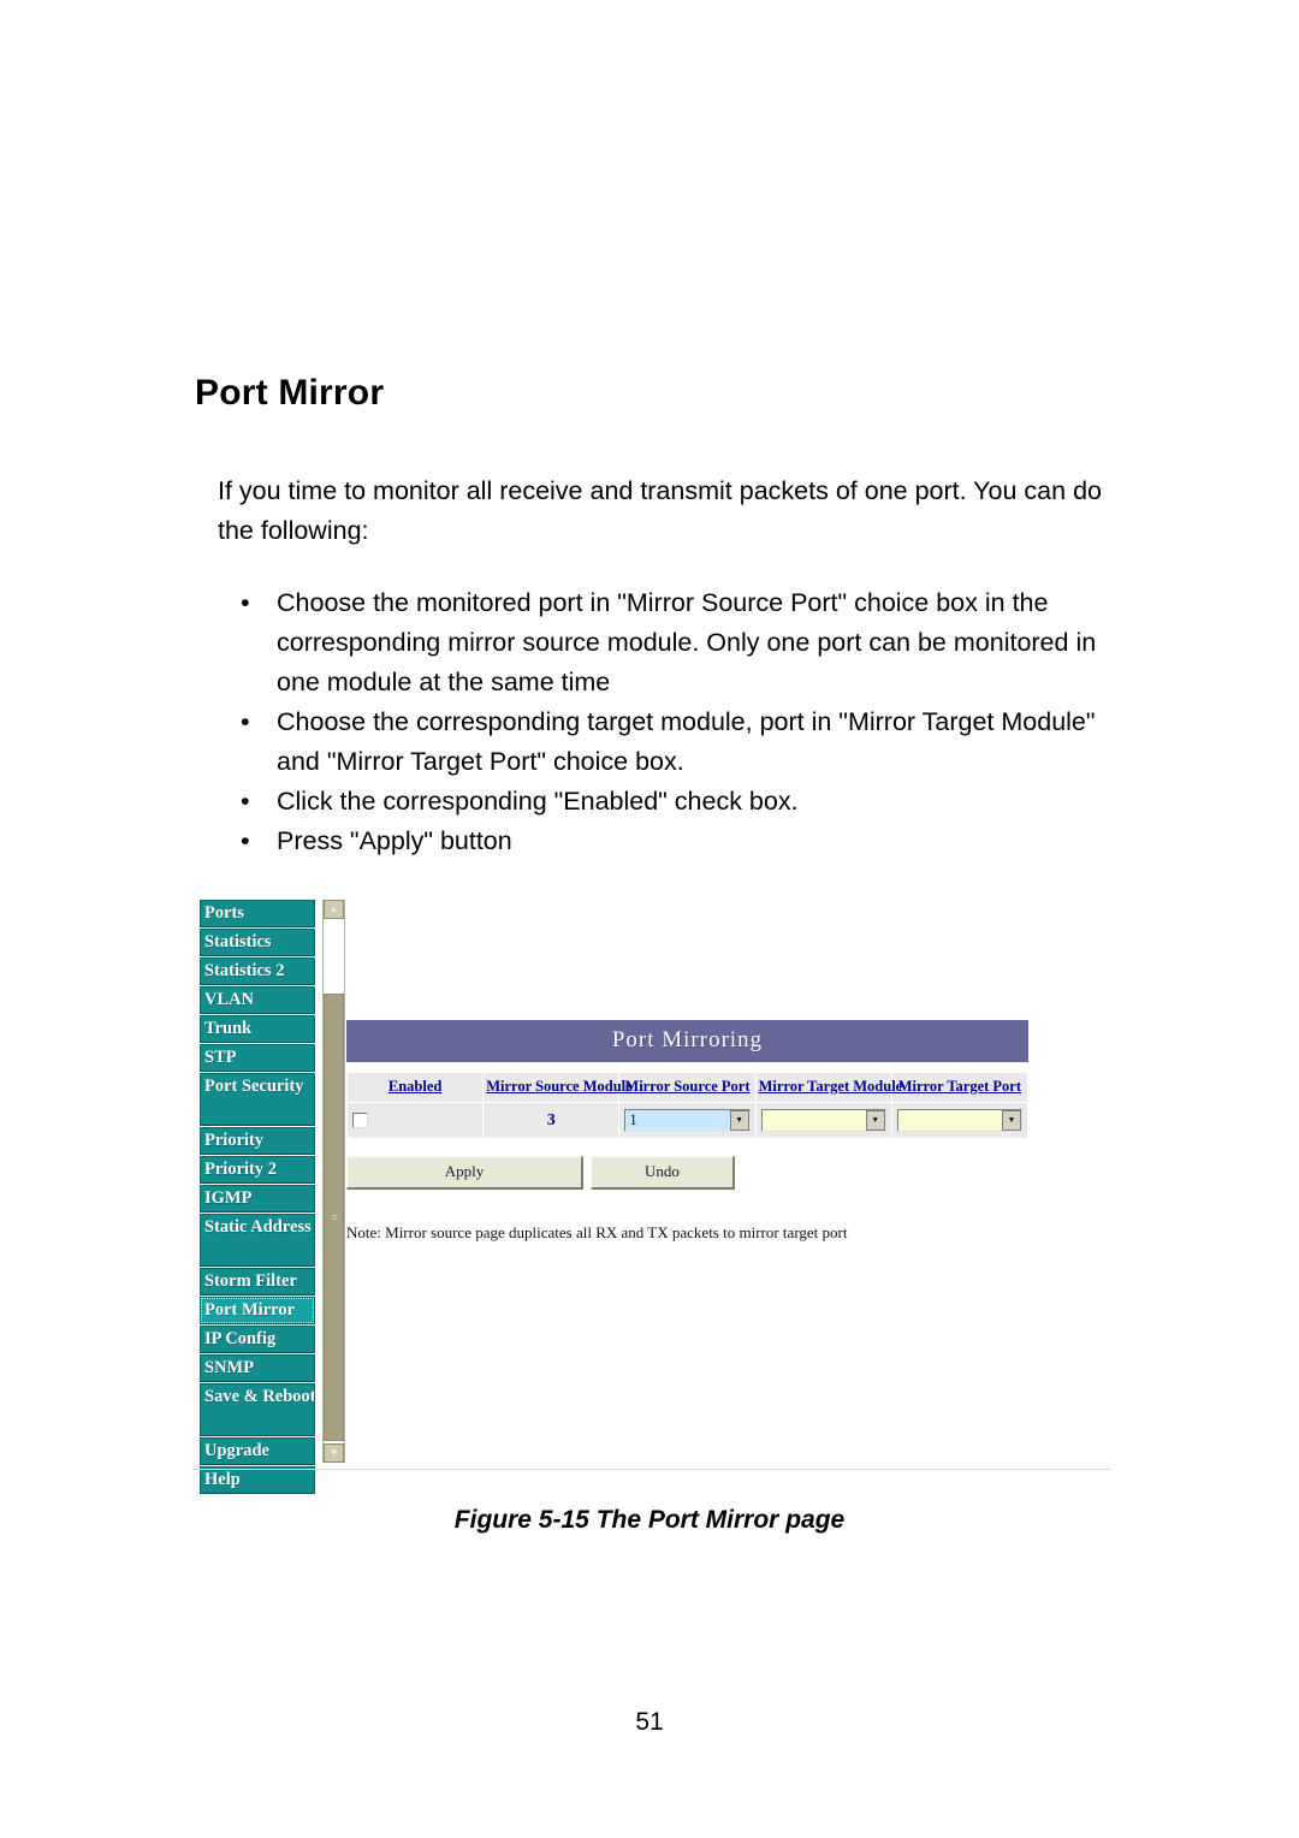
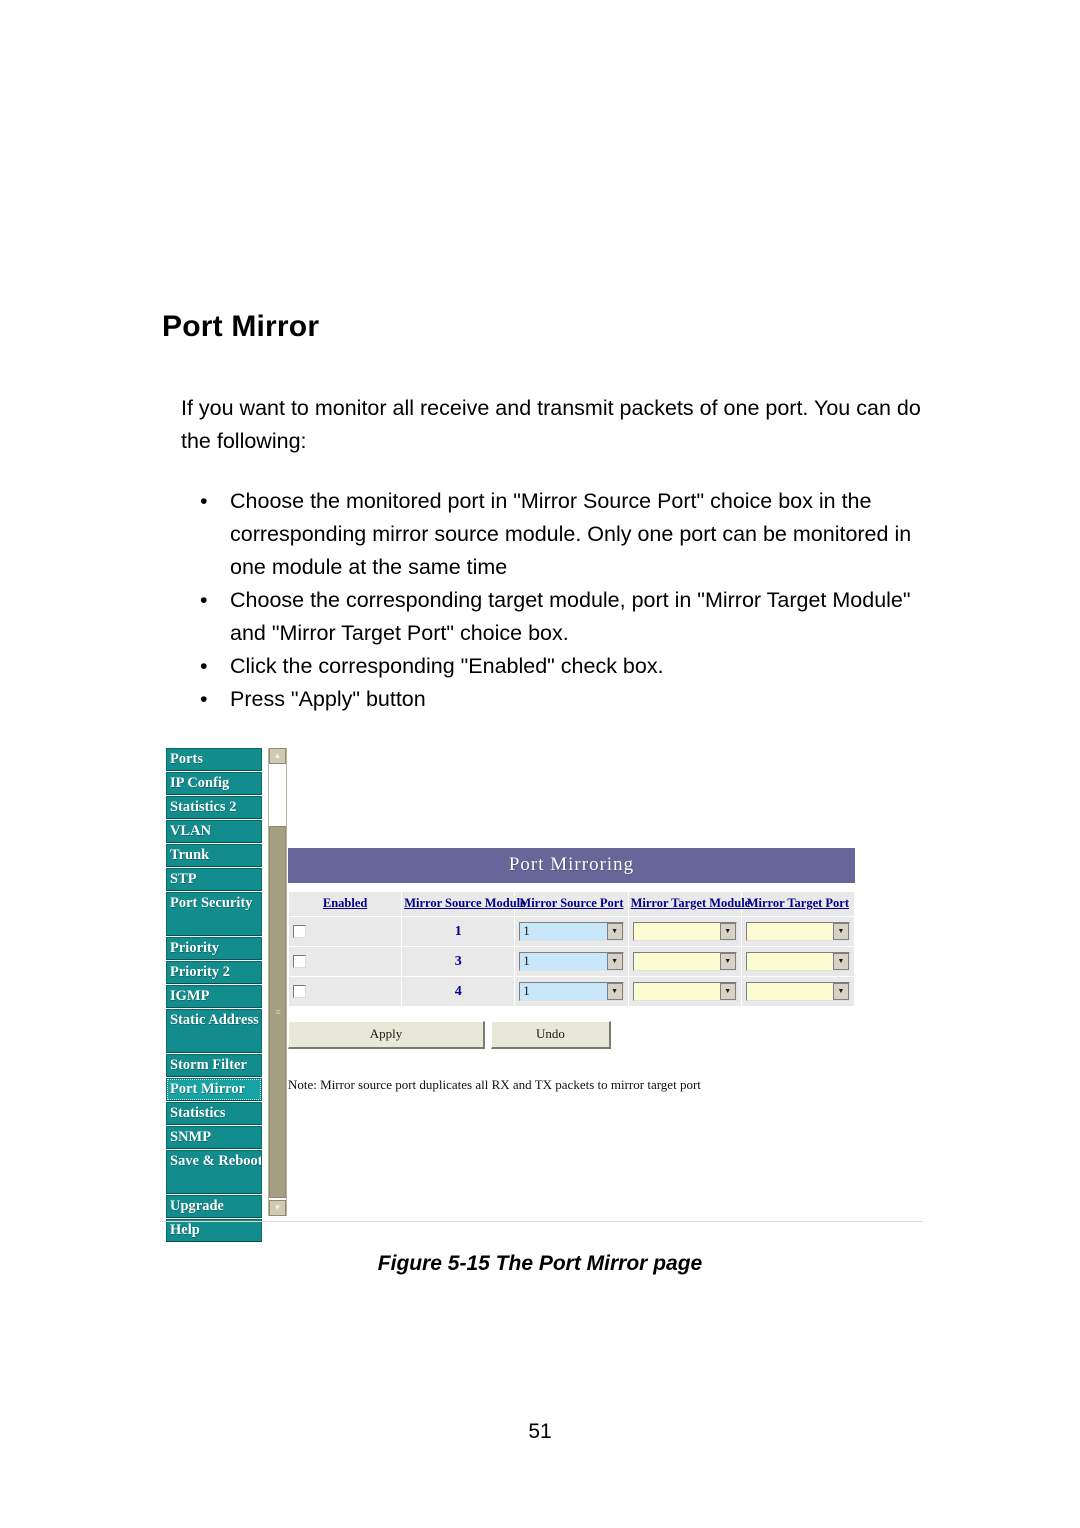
  Port Mirror
- If you time to monitor all receive and transmit packets of one port. You can do the following:
+ If you want to monitor all receive and transmit packets of one port. You can do the following:
  •
  Choose the monitored port in "Mirror Source Port" choice box in the corresponding mirror source module. Only one port can be monitored in one module at the same time
  •
  Choose the corresponding target module, port in "Mirror Target Module" and "Mirror Target Port" choice box.
  •
  Click the corresponding "Enabled" check box.
  •
  Press "Apply" button
  Ports
- Statistics
+ IP Config
  Statistics 2
  VLAN
  Trunk
  STP
  Port Security
  Priority
  Priority 2
  IGMP
  Static Address
  Storm Filter
  Port Mirror
- IP Config
+ Statistics
  SNMP
  Save & Reboot
  Upgrade
  Help
  ≡
  ▲
  ▼
  Port Mirroring
  Enabled	Mirror Source Modu	Mirror Source Port	Mirror Target Modul	Mirror Target Port
+ 	1	1 ▼	▼	▼
  	3	1 ▼	▼	▼
+ 	4	1 ▼	▼	▼
  Apply
  Undo
- Note: Mirror source page duplicates all RX and TX packets to mirror target port
+ Note: Mirror source port duplicates all RX and TX packets to mirror target port
  Figure 5-15 The Port Mirror page
  51
